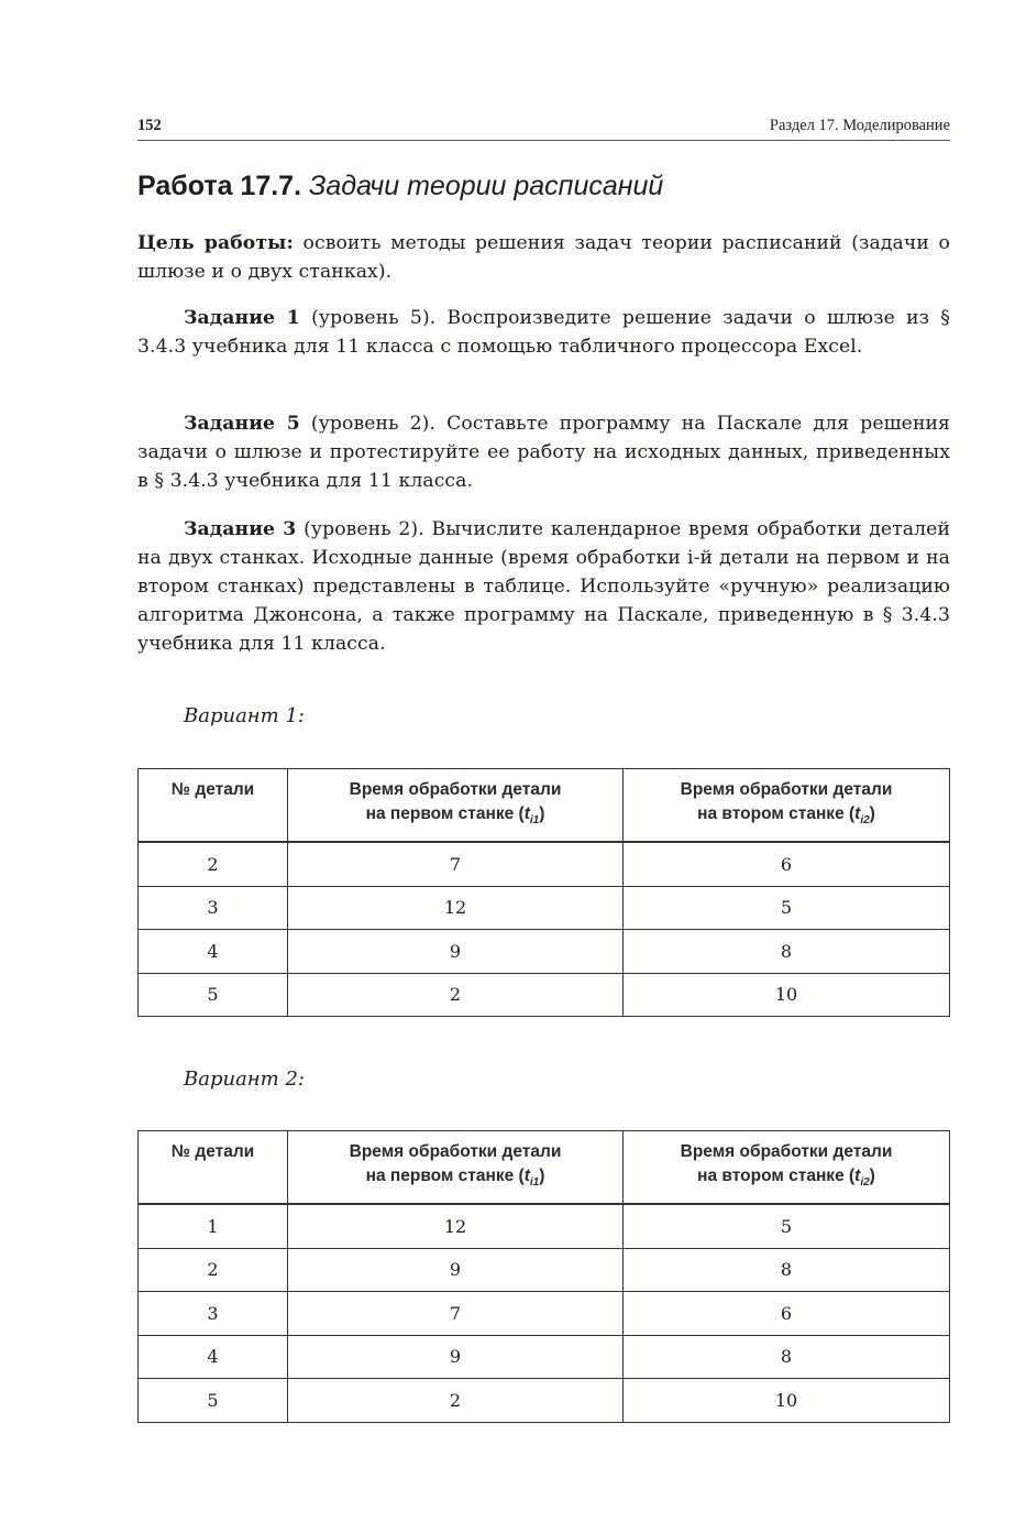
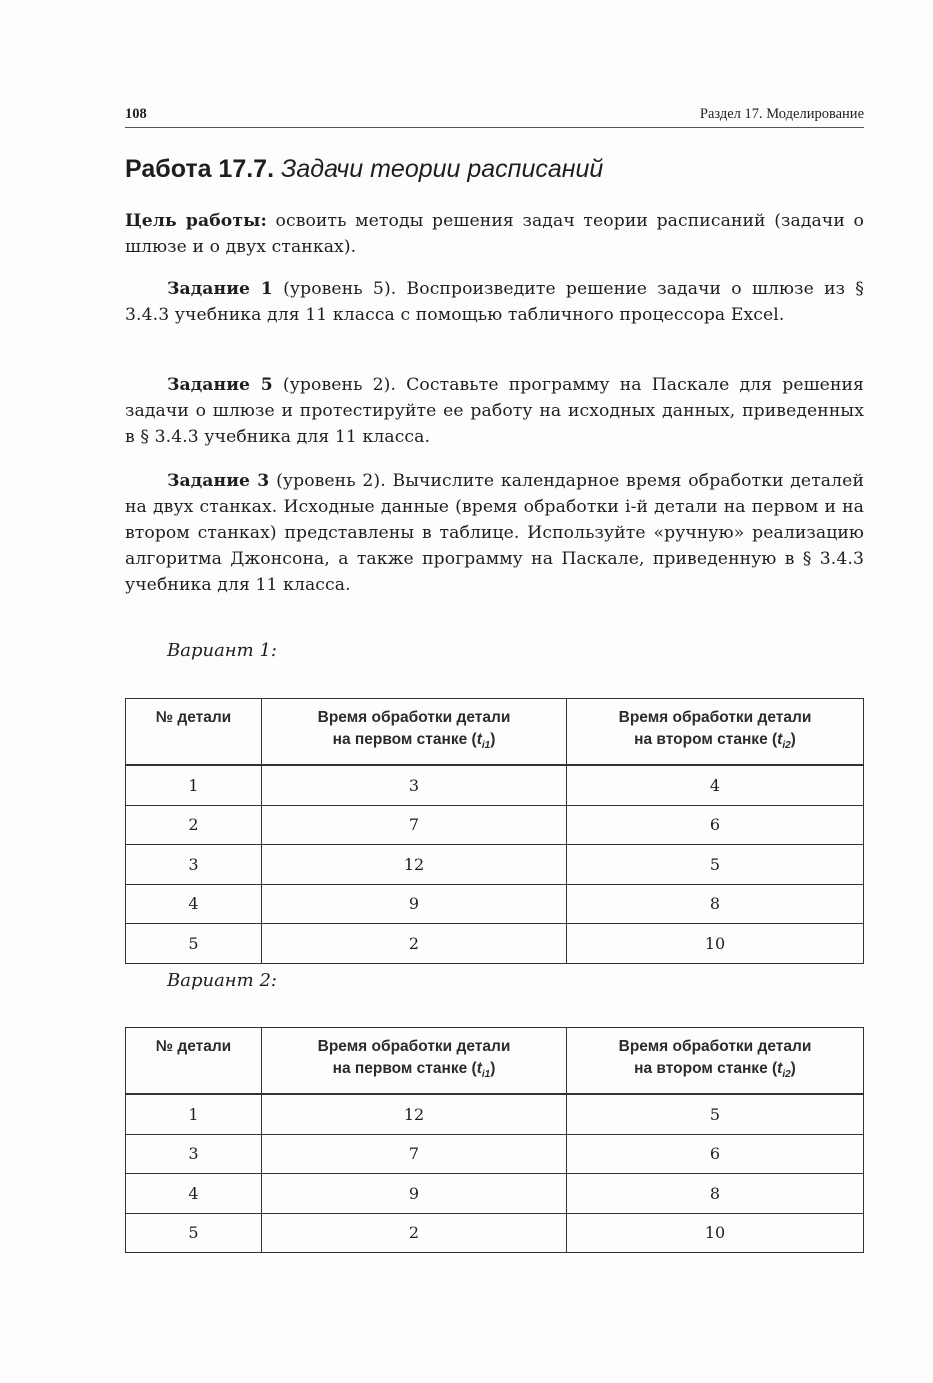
- 152
+ 108
  Раздел 17. Моделирование
  Работа 17.7. Задачи теории расписаний
  Цель работы: освоить методы решения задач теории расписаний (задачи о шлюзе и о двух станках).
  Задание 1 (уровень 5). Воспроизведите решение задачи о шлюзе из § 3.4.3 учебника для 11 класса с помощью табличного процессора Excel.
  Задание 5 (уровень 2). Составьте программу на Паскале для решения задачи о шлюзе и протестируйте ее работу на исходных данных, приведенных в § 3.4.3 учебника для 11 класса.
  Задание 3 (уровень 2). Вычислите календарное время обработки деталей на двух станках. Исходные данные (время обработки i-й детали на первом и на втором станках) представлены в таблице. Используйте «ручную» реализацию алгоритма Джонсона, а также программу на Паскале, приведенную в § 3.4.3 учебника для 11 класса.
  Вариант 1:
  № детали	Время обработки детали на первом станке (ti1)	Время обработки детали на втором станке (ti2)
+ 1	3	4
  2	7	6
  3	12	5
  4	9	8
  5	2	10
  Вариант 2:
  № детали	Время обработки детали на первом станке (ti1)	Время обработки детали на втором станке (ti2)
  1	12	5
- 2	9	8
  3	7	6
  4	9	8
  5	2	10
